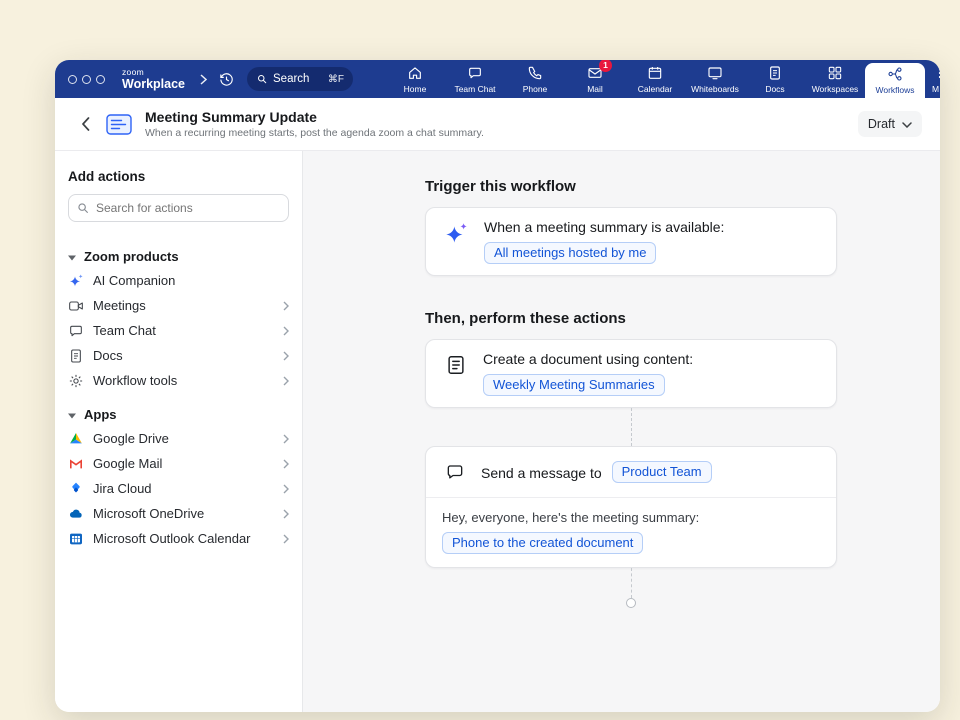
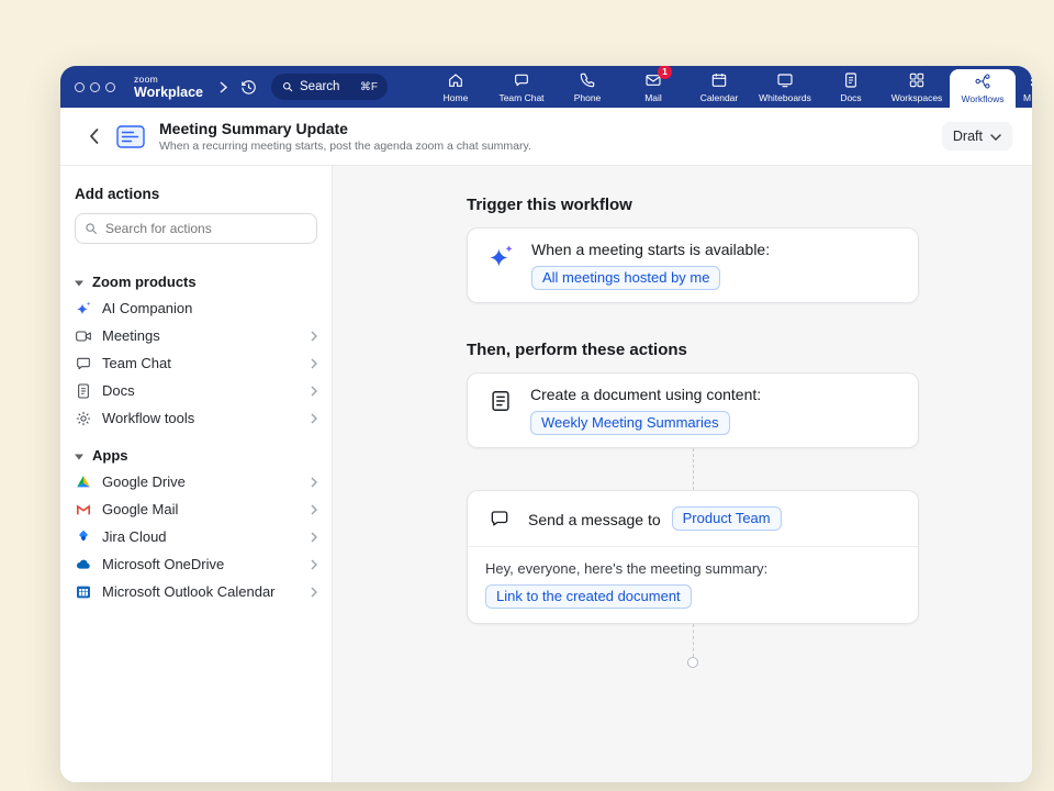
  zoom
  Workplace
  Search
  ⌘F
  Home
  Team Chat
  Phone
  1
  Mail
  Calendar
  Whiteboards
  Docs
  Workspaces
  Workflows
  M
  Meeting Summary Update
  When a recurring meeting starts, post the agenda zoom a chat summary.
  Draft
  Add actions
  Search for actions
  Zoom products
  AI Companion
  Meetings
  Team Chat
  Docs
  Workflow tools
  Apps
  Google Drive
  Google Mail
  Jira Cloud
  Microsoft OneDrive
  Microsoft Outlook Calendar
  Trigger this workflow
- When a meeting summary is available:
+ When a meeting starts is available:
  All meetings hosted by me
  Then, perform these actions
  Create a document using content:
  Weekly Meeting Summaries
  Send a message to
  Product Team
  Hey, everyone, here's the meeting summary:
- Phone to the created document
+ Link to the created document
